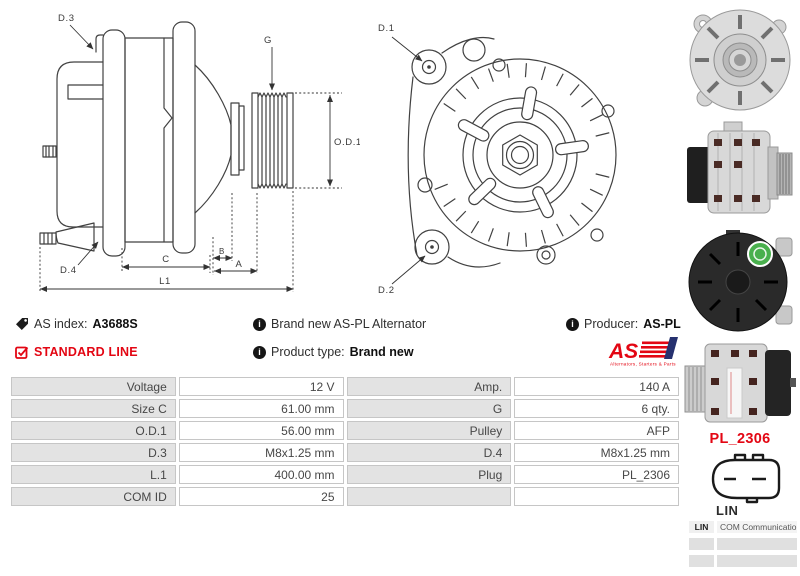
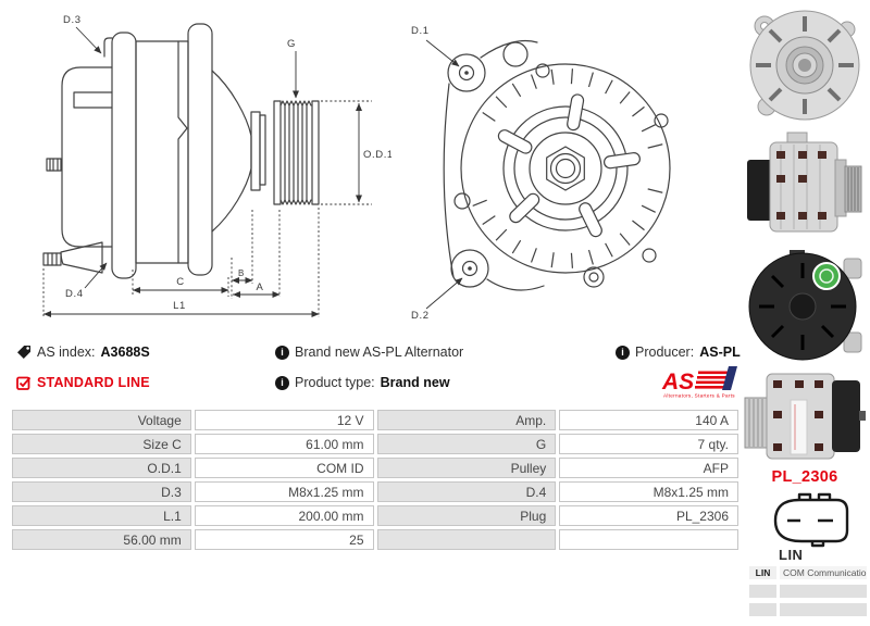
  D.3
  G
  O.D.1
  D.4
  C
  B
  A
  L1
  D.1
  D.2
  AS index:
  A3688S
  i
  Brand new AS-PL Alternator
  i
  Producer:
  AS-PL
  STANDARD LINE
  i
  Product type:
  Brand new
  AS
  Voltage	12 V	Amp.	140 A
- Size C	61.00 mm	G	6 qty.
+ Size C	61.00 mm	G	7 qty.
- O.D.1	56.00 mm	Pulley	AFP
+ O.D.1	COM ID	Pulley	AFP
  D.3	M8x1.25 mm	D.4	M8x1.25 mm
- L.1	400.00 mm	Plug	PL_2306
+ L.1	200.00 mm	Plug	PL_2306
- COM ID	25
+ 56.00 mm	25
  PL_2306
  LIN
  LIN
  COM Communicatio
